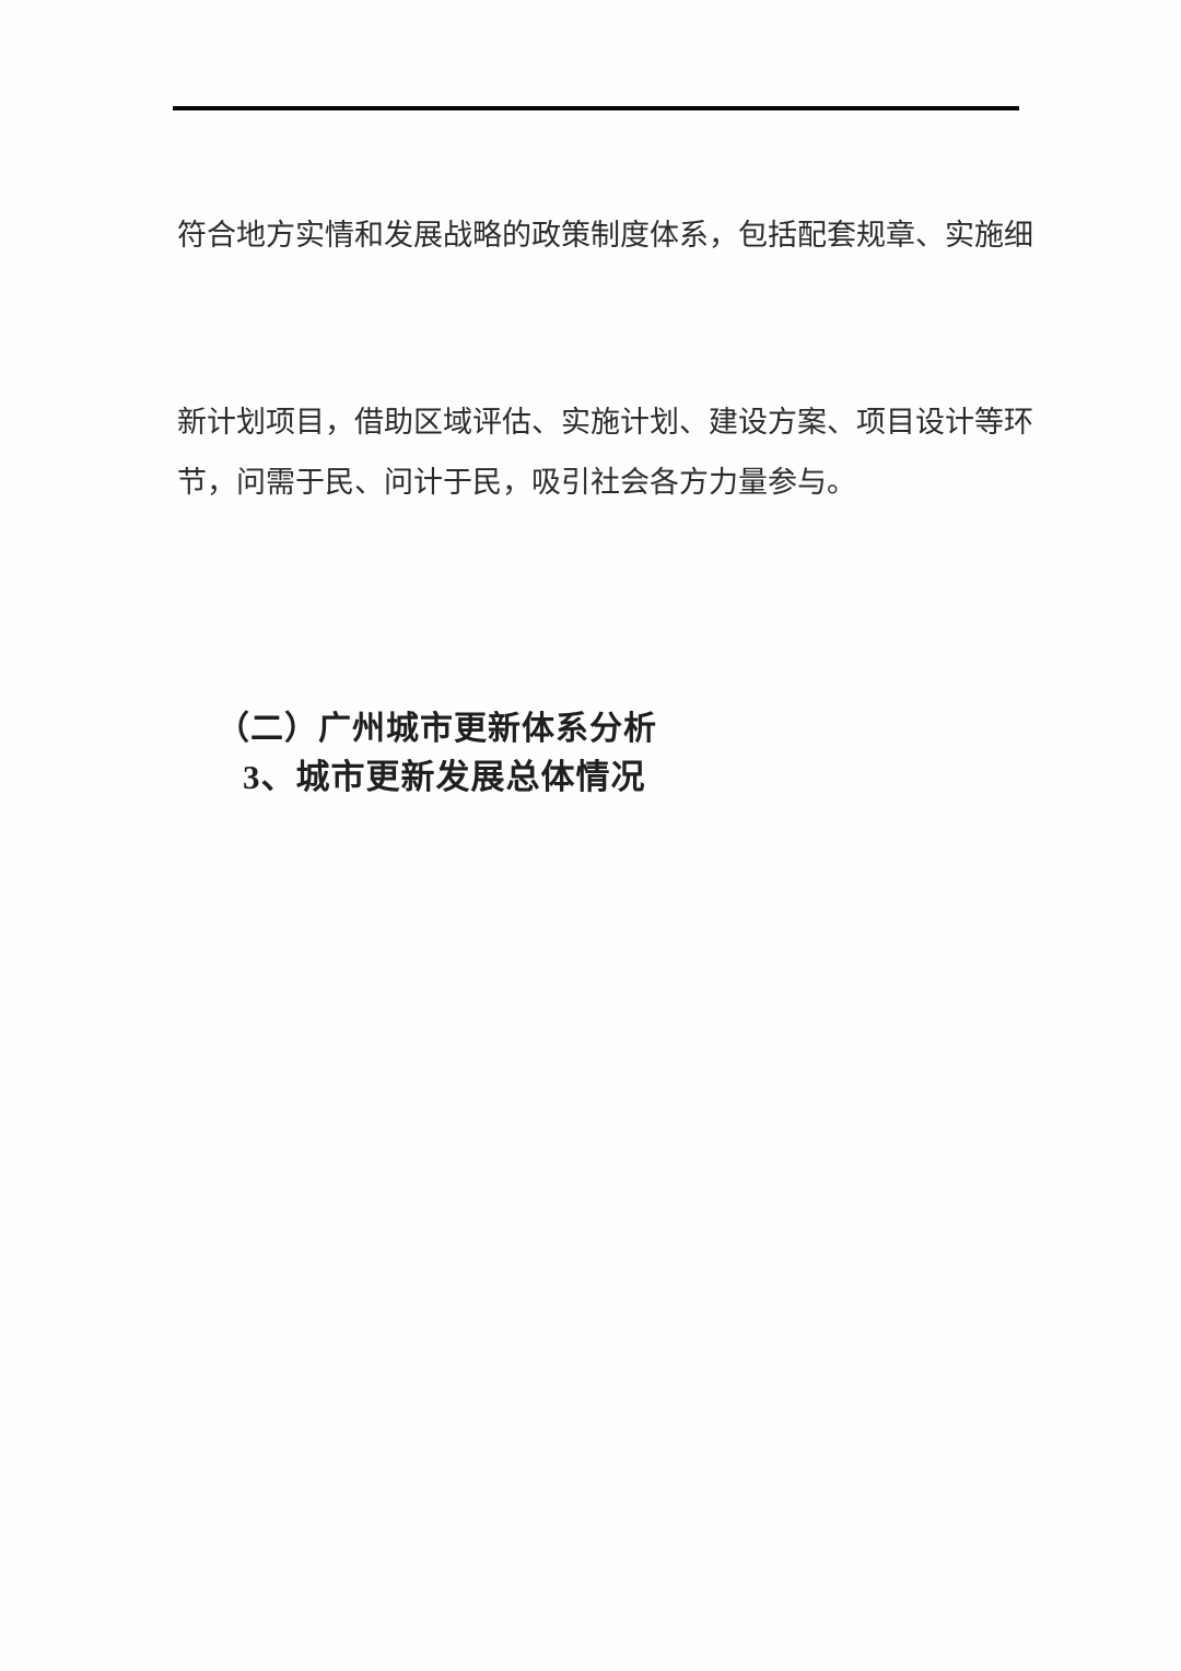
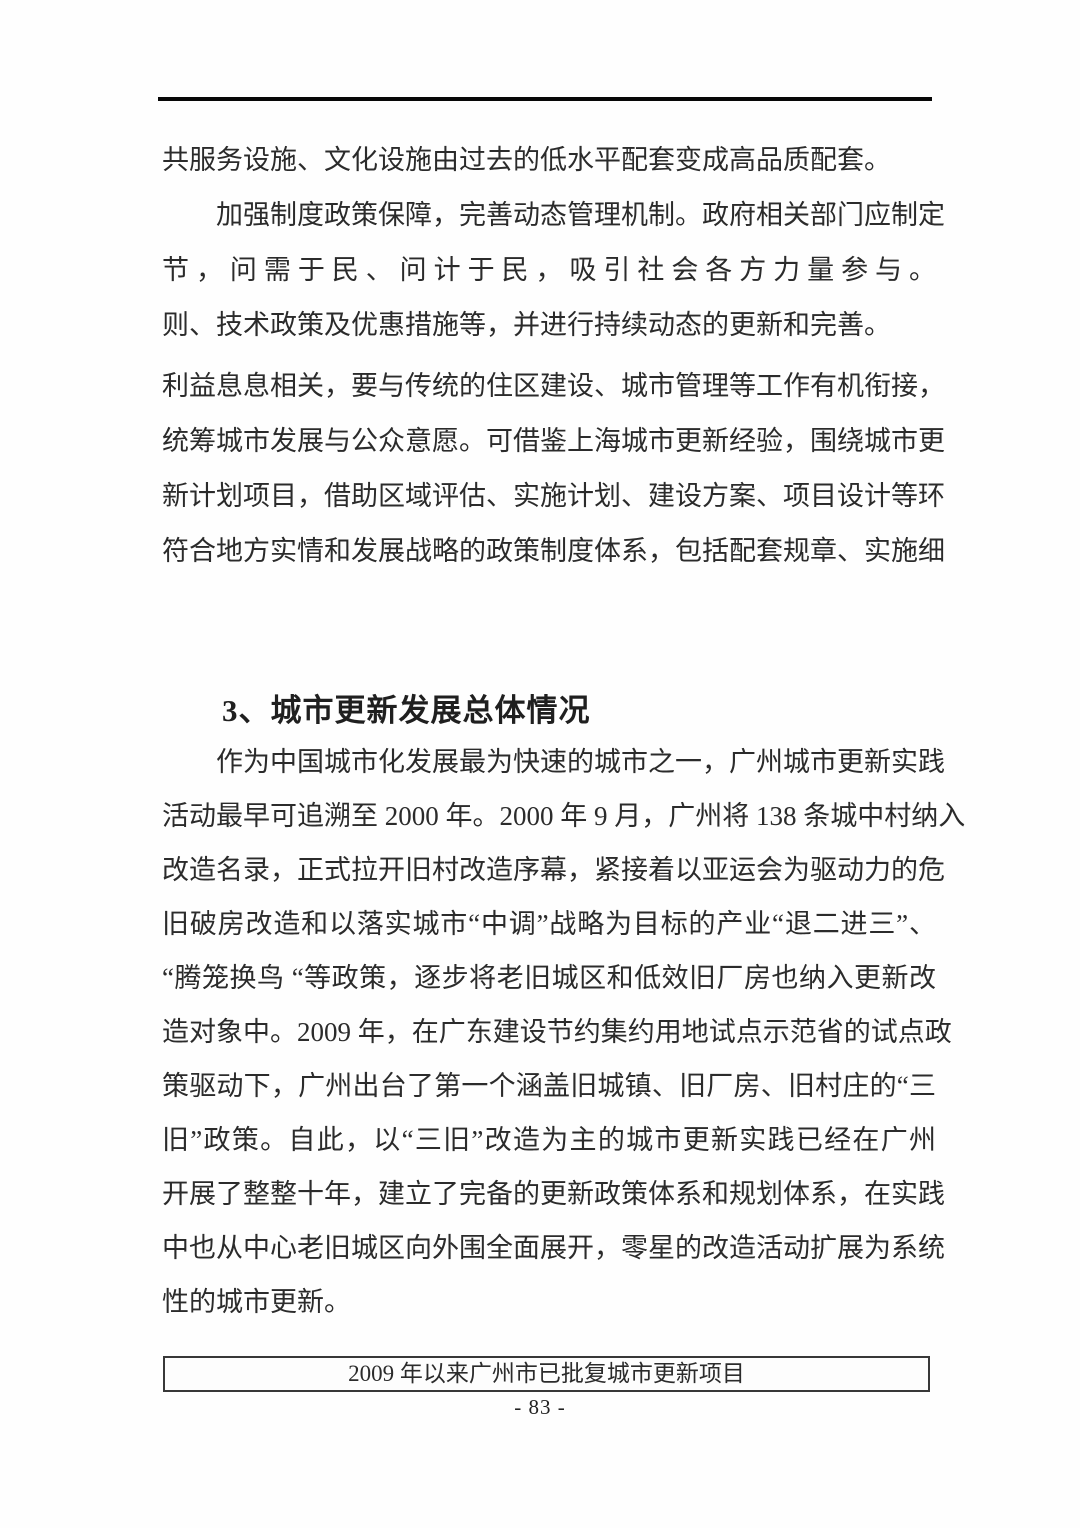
+ 共服务设施、文化设施由过去的低水平配套变成高品质配套。
+ 加强制度政策保障，完善动态管理机制。政府相关部门应制定
- 符合地方实情和发展战略的政策制度体系，包括配套规章、实施细
+ 节，问需于民、问计于民，吸引社会各方力量参与。
+ 则、技术政策及优惠措施等，并进行持续动态的更新和完善。
+ 利益息息相关，要与传统的住区建设、城市管理等工作有机衔接，
+ 统筹城市发展与公众意愿。可借鉴上海城市更新经验，围绕城市更
  新计划项目，借助区域评估、实施计划、建设方案、项目设计等环
- 节，问需于民、问计于民，吸引社会各方力量参与。
+ 符合地方实情和发展战略的政策制度体系，包括配套规章、实施细
- （二）广州城市更新体系分析
  3、城市更新发展总体情况
+ 作为中国城市化发展最为快速的城市之一，广州城市更新实践
+ 活动最早可追溯至 2000 年。2000 年 9 月，广州将 138 条城中村纳入
+ 改造名录，正式拉开旧村改造序幕，紧接着以亚运会为驱动力的危
+ 旧破房改造和以落实城市“中调”战略为目标的产业“退二进三”、
+ “腾笼换鸟 “等政策，逐步将老旧城区和低效旧厂房也纳入更新改
+ 造对象中。2009 年，在广东建设节约集约用地试点示范省的试点政
+ 策驱动下，广州出台了第一个涵盖旧城镇、旧厂房、旧村庄的“三
+ 旧”政策。自此，以“三旧”改造为主的城市更新实践已经在广州
+ 开展了整整十年，建立了完备的更新政策体系和规划体系，在实践
+ 中也从中心老旧城区向外围全面展开，零星的改造活动扩展为系统
+ 性的城市更新。
+ 2009 年以来广州市已批复城市更新项目
+ - 83 -
